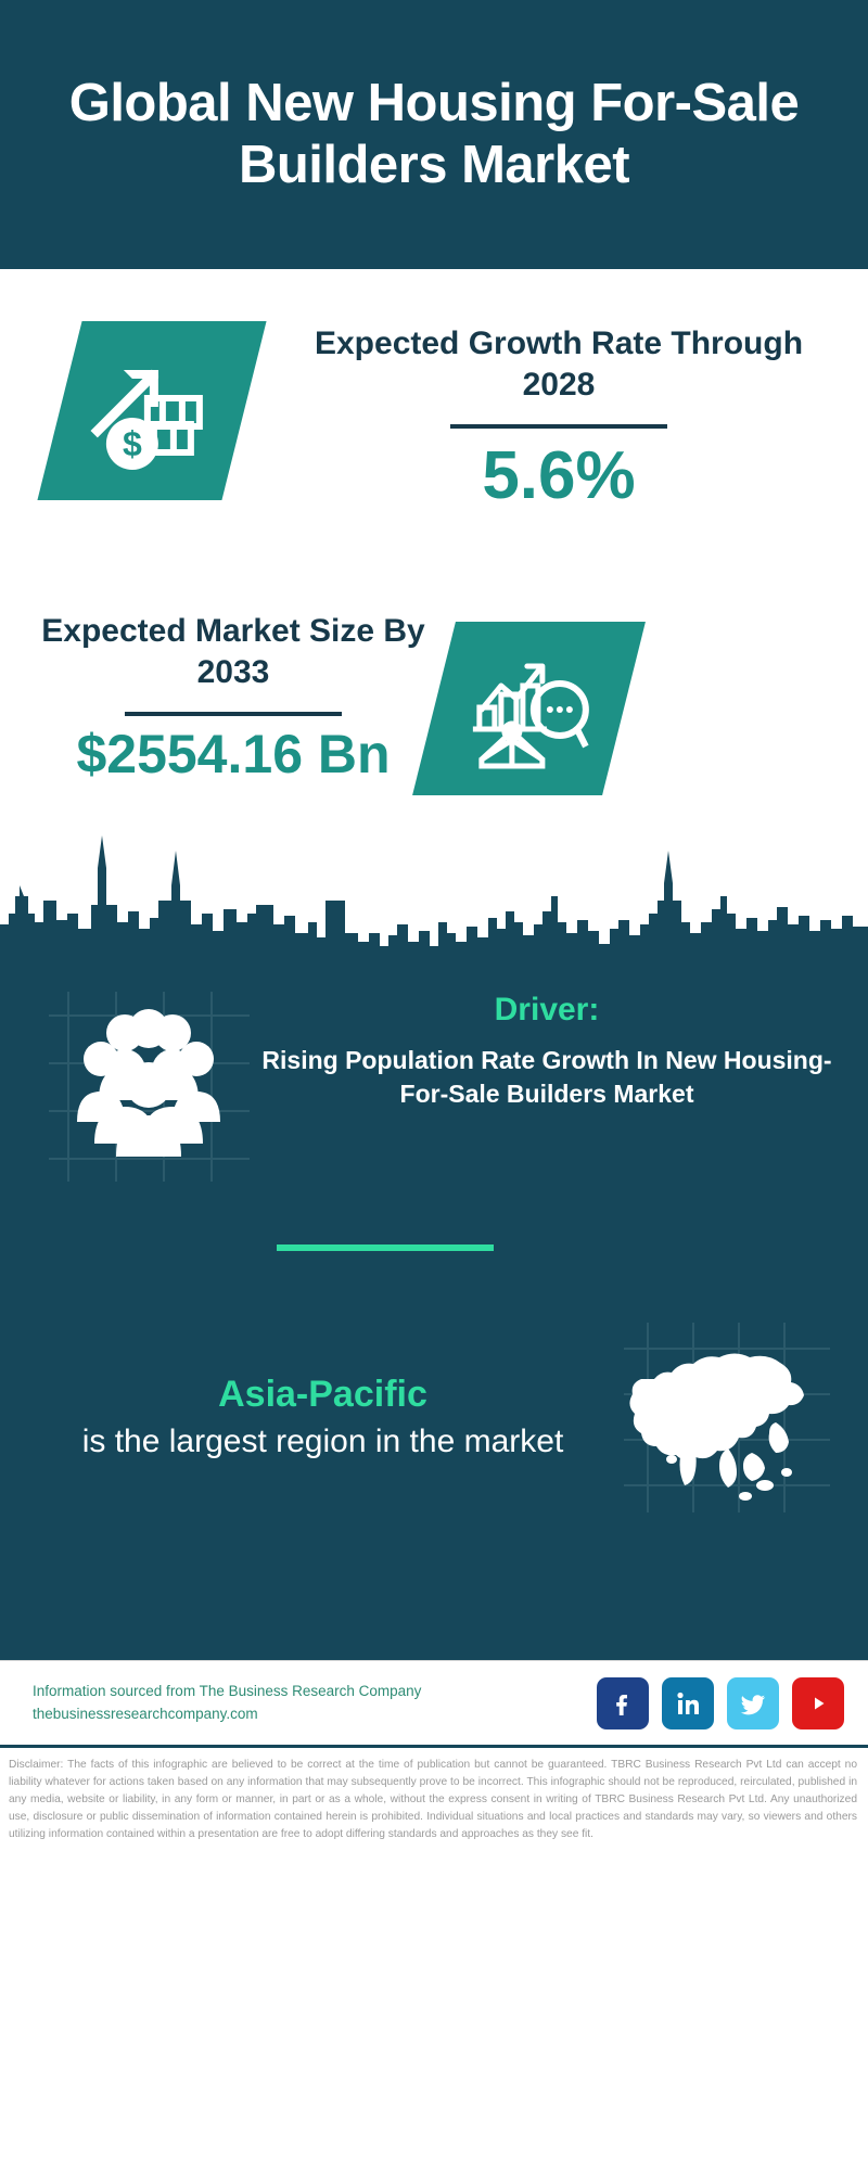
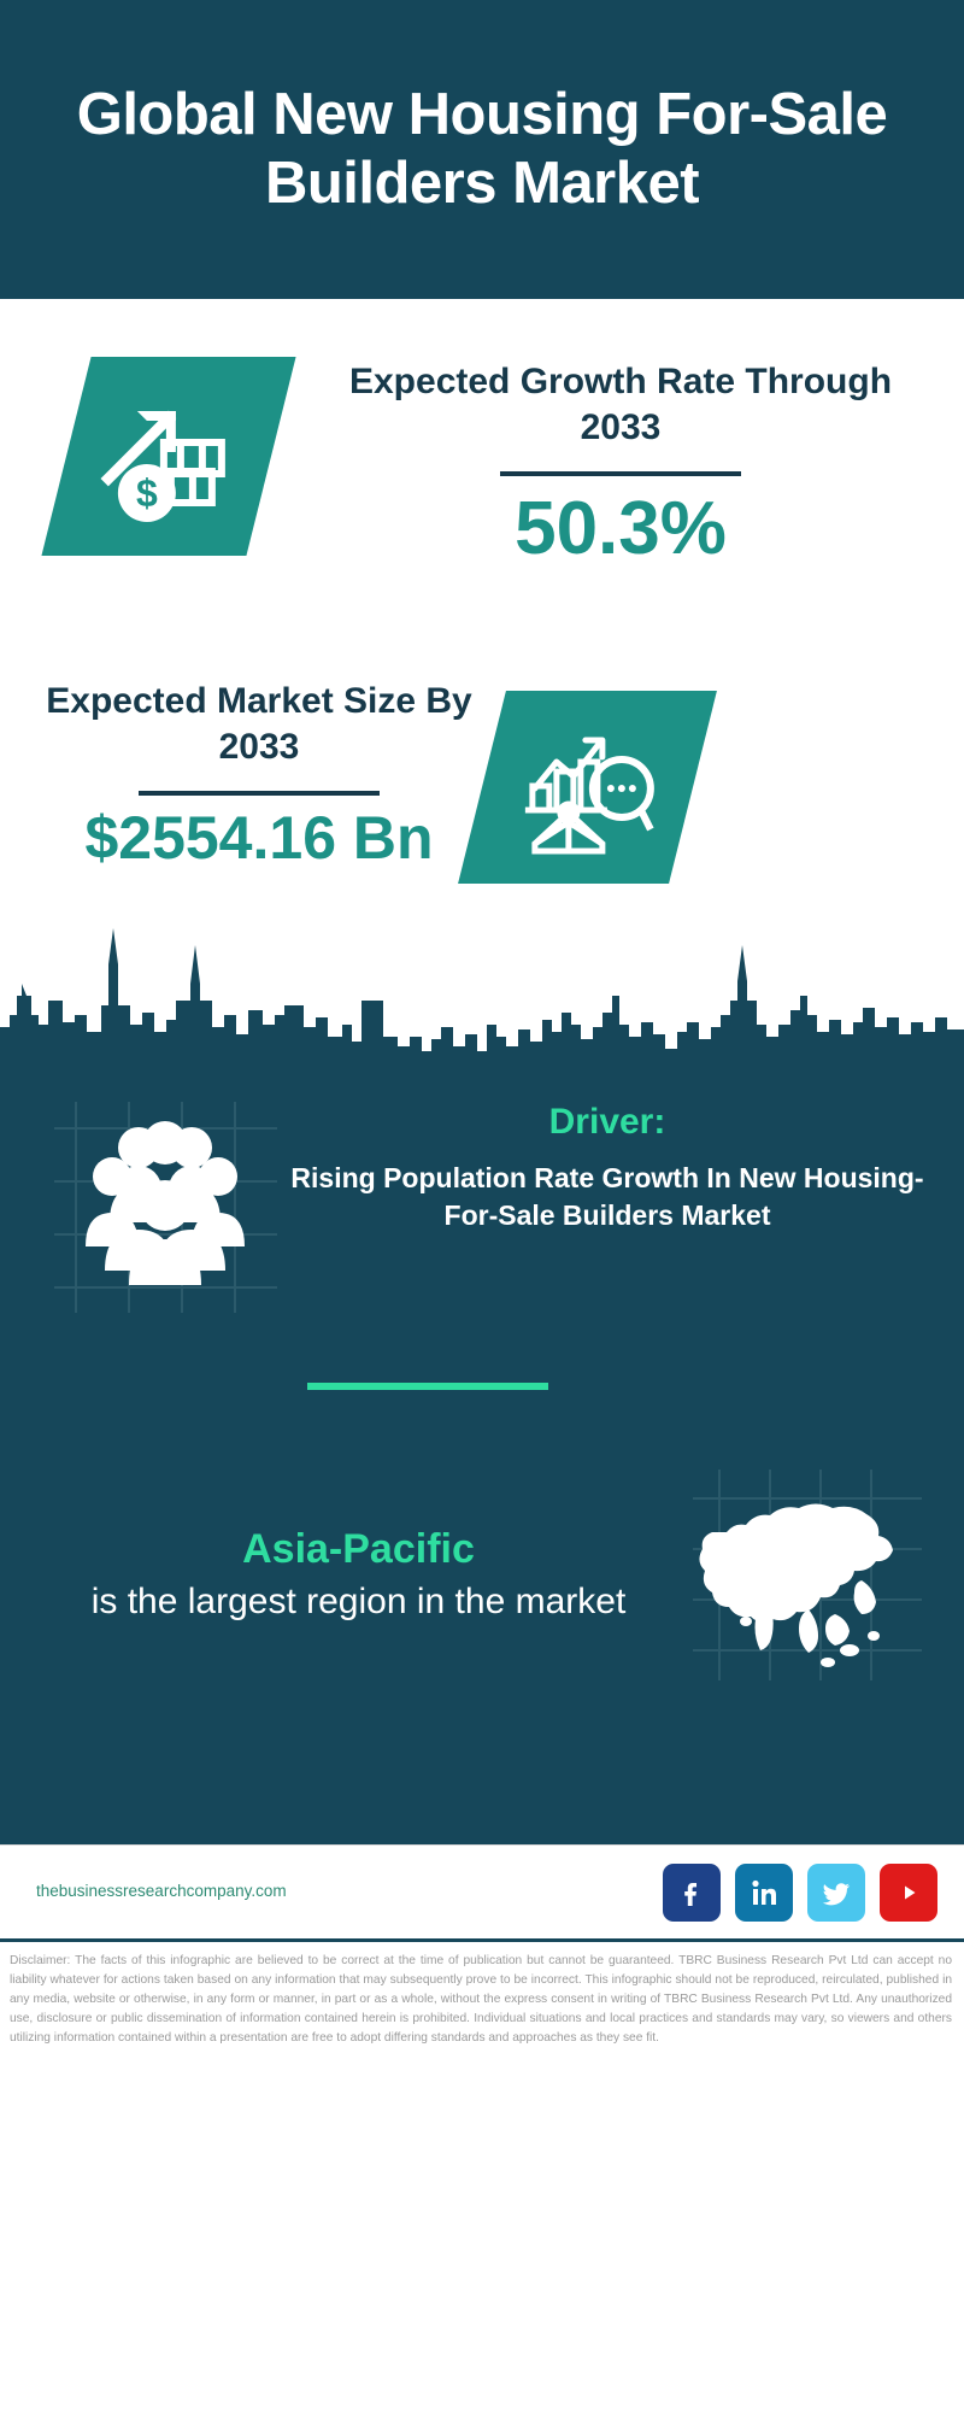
  Global New Housing For-Sale Builders Market
- Expected Growth Rate Through 2028
+ Expected Growth Rate Through 2033
- 5.6%
+ 50.3%
  Expected Market Size By 2033
  $2554.16 Bn
  Driver:
  Rising Population Rate Growth In New Housing-For-Sale Builders Market
  Asia-Pacific
  is the largest region in the market
- Information sourced from The Business Research Company
  thebusinessresearchcompany.com
- Disclaimer: The facts of this infographic are believed to be correct at the time of publication but cannot be guaranteed. TBRC Business Research Pvt Ltd can accept no liability whatever for actions taken based on any information that may subsequently prove to be incorrect. This infographic should not be reproduced, reirculated, published in any media, website or liability, in any form or manner, in part or as a whole, without the express consent in writing of TBRC Business Research Pvt Ltd. Any unauthorized use, disclosure or public dissemination of information contained herein is prohibited. Individual situations and local practices and standards may vary, so viewers and others utilizing information contained within a presentation are free to adopt differing standards and approaches as they see fit.
+ Disclaimer: The facts of this infographic are believed to be correct at the time of publication but cannot be guaranteed. TBRC Business Research Pvt Ltd can accept no liability whatever for actions taken based on any information that may subsequently prove to be incorrect. This infographic should not be reproduced, reirculated, published in any media, website or otherwise, in any form or manner, in part or as a whole, without the express consent in writing of TBRC Business Research Pvt Ltd. Any unauthorized use, disclosure or public dissemination of information contained herein is prohibited. Individual situations and local practices and standards may vary, so viewers and others utilizing information contained within a presentation are free to adopt differing standards and approaches as they see fit.
